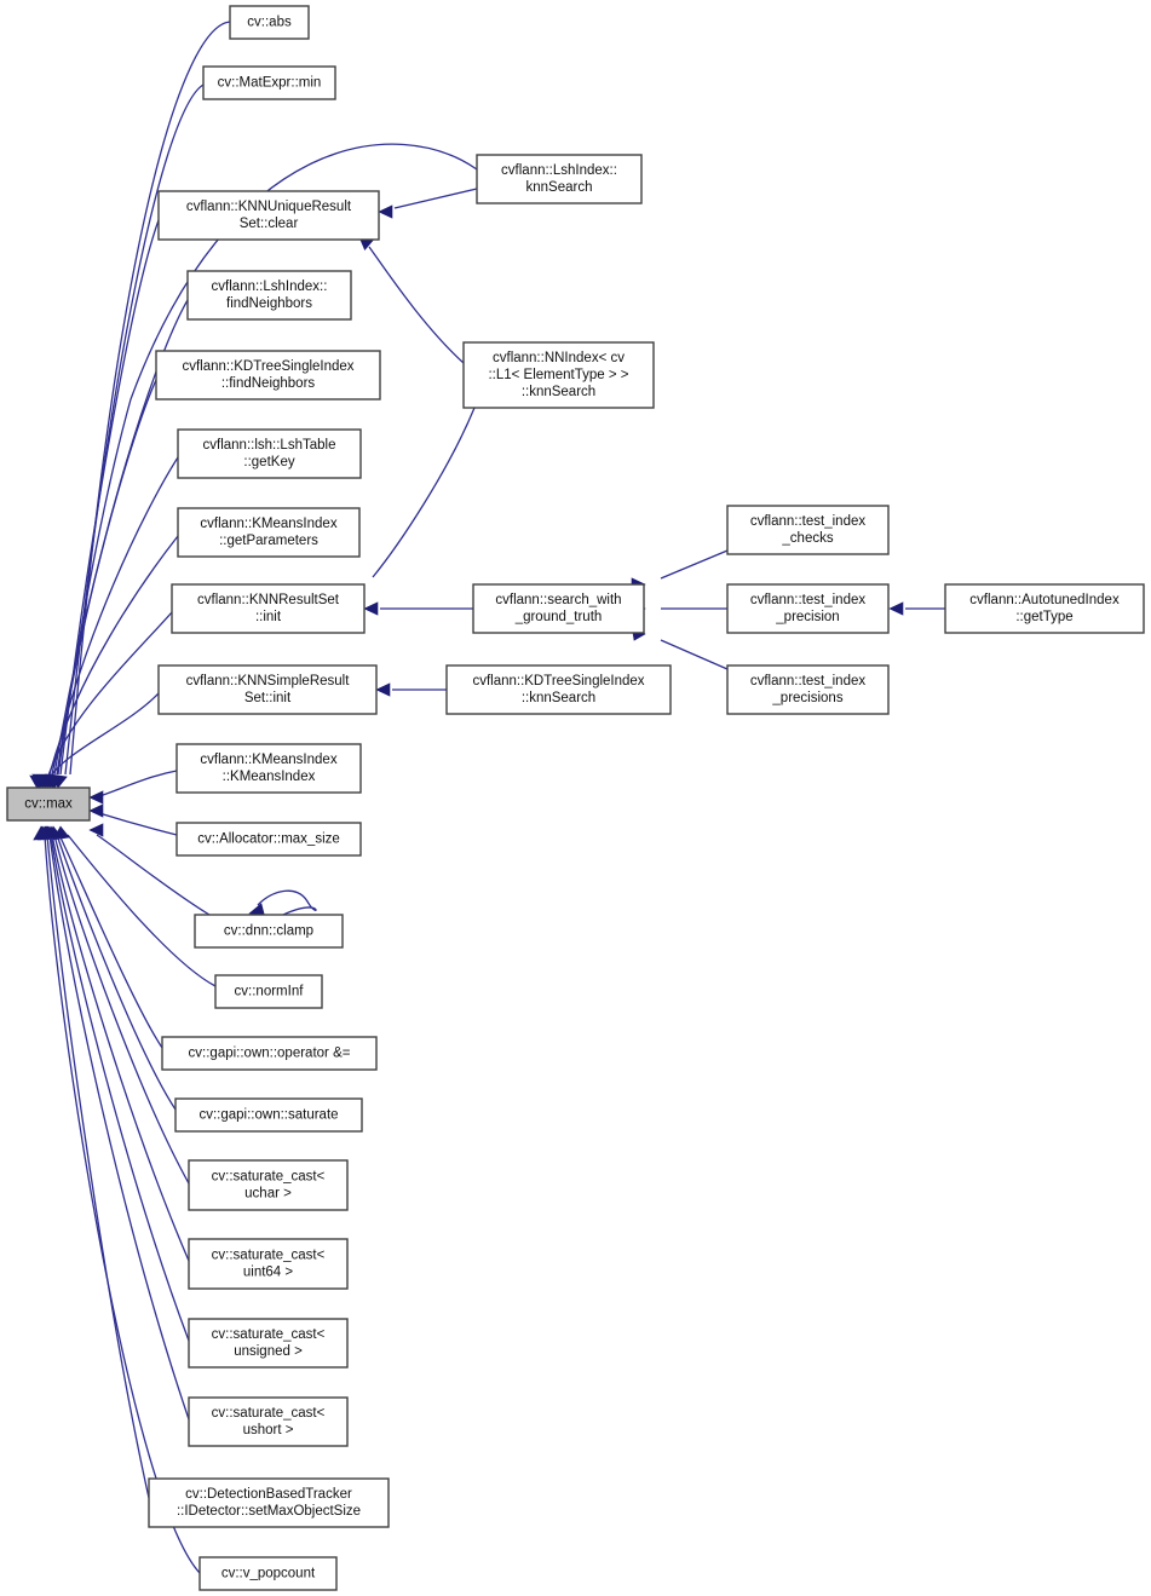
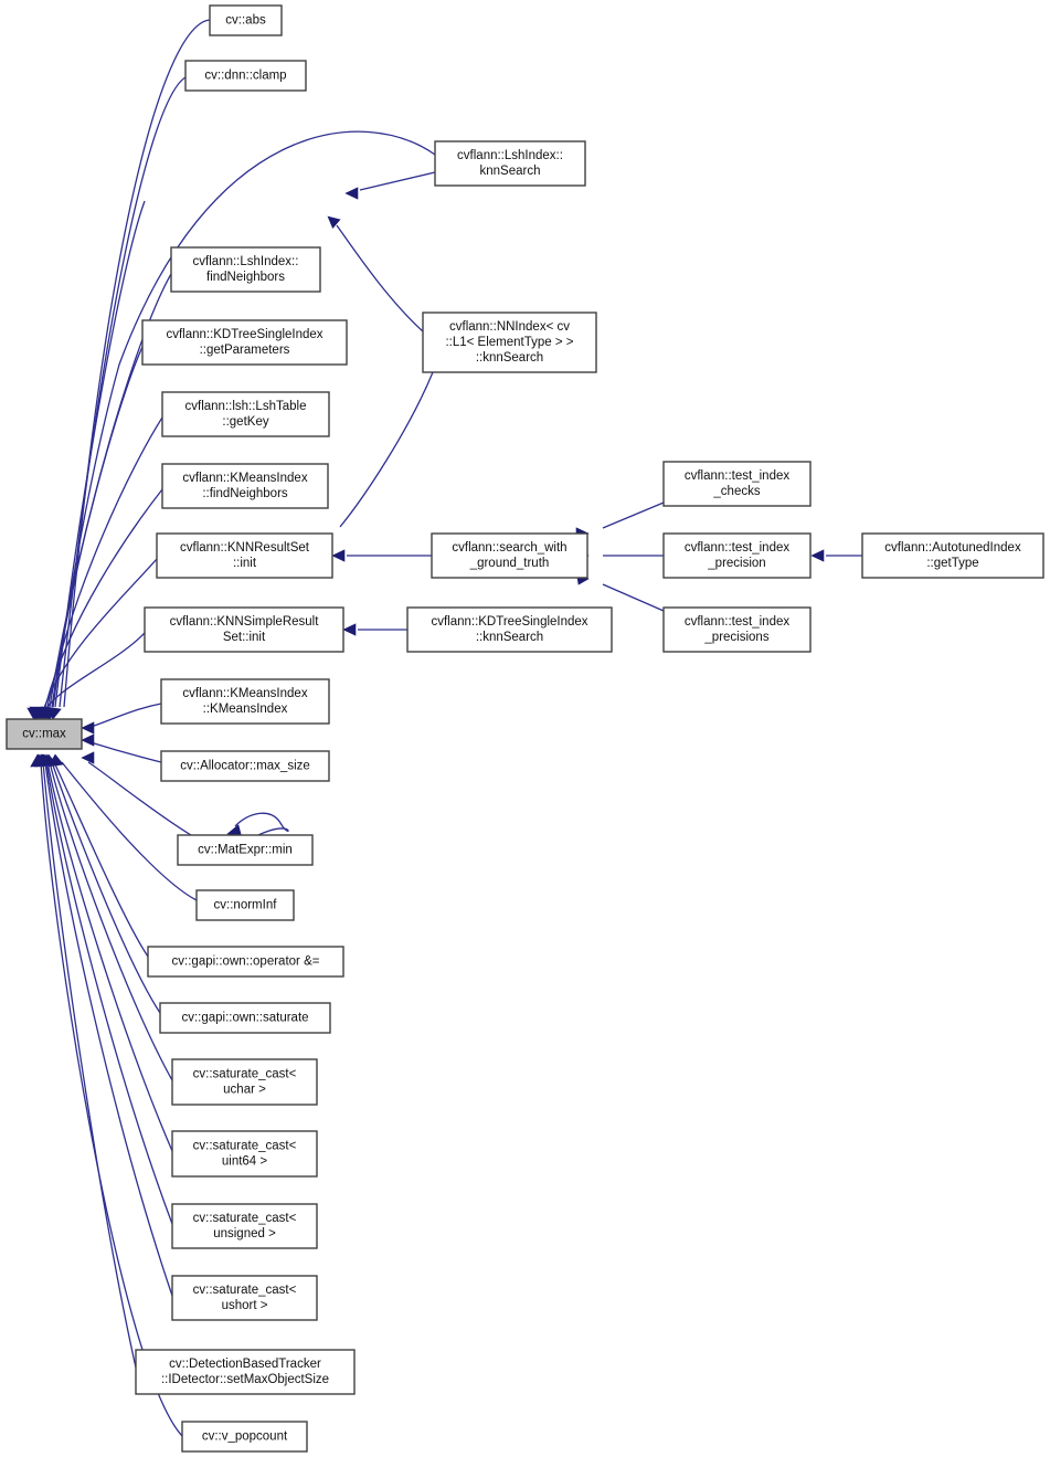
  cv::max
  cv::abs
- cv::MatExpr::min
+ cv::dnn::clamp
- cvflann::KNNUniqueResult
- Set::clear
  cvflann::LshIndex::
  findNeighbors
  cvflann::KDTreeSingleIndex
- ::findNeighbors
+ ::getParameters
  cvflann::lsh::LshTable
  ::getKey
  cvflann::KMeansIndex
- ::getParameters
+ ::findNeighbors
  cvflann::KNNResultSet
  ::init
  cvflann::KNNSimpleResult
  Set::init
  cvflann::KMeansIndex
  ::KMeansIndex
  cv::Allocator::max_size
- cv::dnn::clamp
+ cv::MatExpr::min
  cv::normInf
  cv::gapi::own::operator &=
  cv::gapi::own::saturate
  cv::saturate_cast<
  uchar >
  cv::saturate_cast<
  uint64 >
  cv::saturate_cast<
  unsigned >
  cv::saturate_cast<
  ushort >
  cv::DetectionBasedTracker
  ::IDetector::setMaxObjectSize
  cv::v_popcount
  cvflann::LshIndex::
  knnSearch
  cvflann::NNIndex< cv
  ::L1< ElementType > >
  ::knnSearch
  cvflann::search_with
  _ground_truth
  cvflann::KDTreeSingleIndex
  ::knnSearch
  cvflann::test_index
  _checks
  cvflann::test_index
  _precision
  cvflann::test_index
  _precisions
  cvflann::AutotunedIndex
  ::getType
